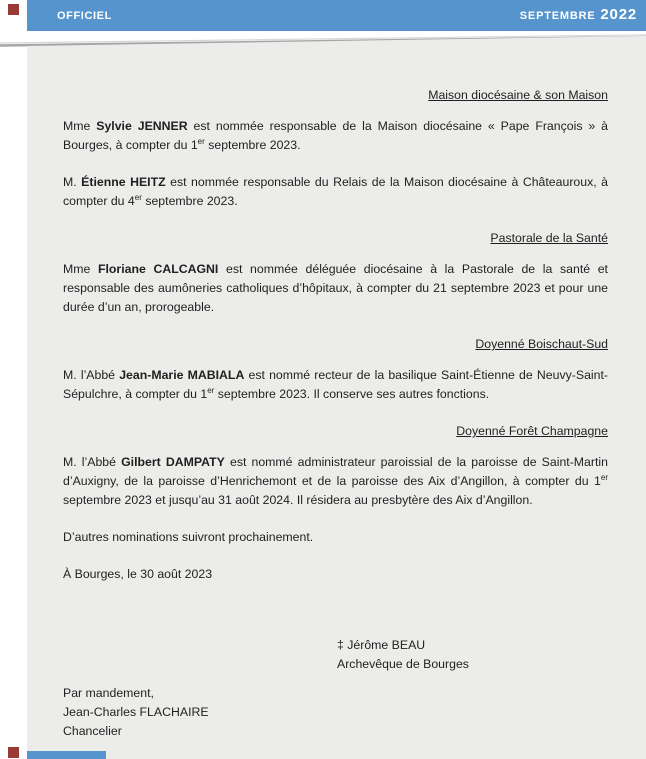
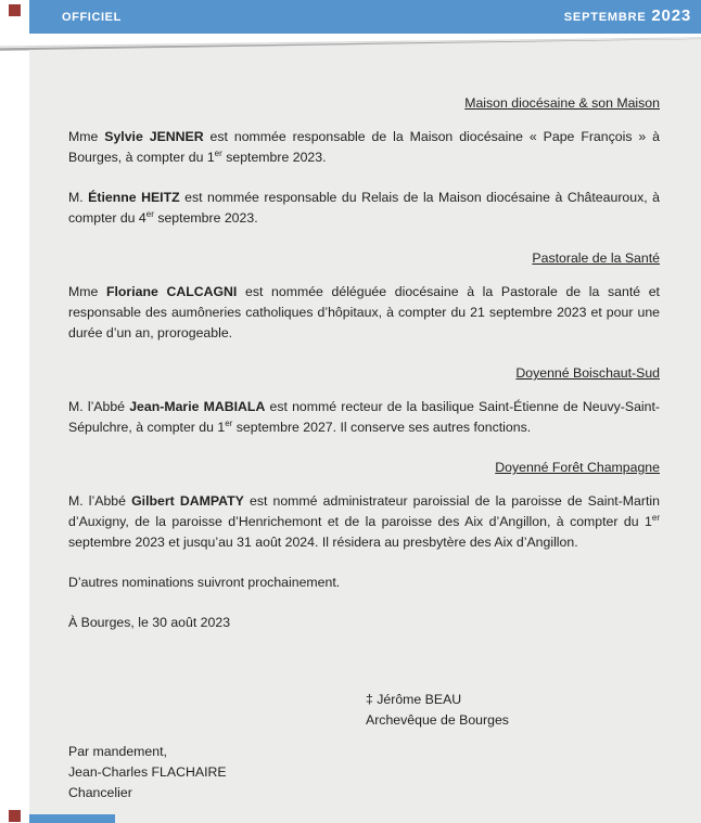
  officiel
- septembre 2022
+ septembre 2023
  Maison diocésaine & son Maison
  Mme Sylvie JENNER est nommée responsable de la Maison diocésaine « Pape François » à Bourges, à compter du 1er septembre 2023.
  M. Étienne HEITZ est nommée responsable du Relais de la Maison diocésaine à Châteauroux, à compter du 4er septembre 2023.
  Pastorale de la Santé
  Mme Floriane CALCAGNI est nommée déléguée diocésaine à la Pastorale de la santé et responsable des aumôneries catholiques d’hôpitaux, à compter du 21 septembre 2023 et pour une durée d’un an, prorogeable.
  Doyenné Boischaut-Sud
- M. l’Abbé Jean-Marie MABIALA est nommé recteur de la basilique Saint-Étienne de Neuvy-Saint-Sépulchre, à compter du 1er septembre 2023. Il conserve ses autres fonctions.
+ M. l’Abbé Jean-Marie MABIALA est nommé recteur de la basilique Saint-Étienne de Neuvy-Saint-Sépulchre, à compter du 1er septembre 2027. Il conserve ses autres fonctions.
  Doyenné Forêt Champagne
  M. l’Abbé Gilbert DAMPATY est nommé administrateur paroissial de la paroisse de Saint-Martin d’Auxigny, de la paroisse d’Henrichemont et de la paroisse des Aix d’Angillon, à compter du 1er septembre 2023 et jusqu’au 31 août 2024. Il résidera au presbytère des Aix d’Angillon.
  D’autres nominations suivront prochainement.
  À Bourges, le 30 août 2023
  ‡ Jérôme BEAU
  Archevêque de Bourges
  Par mandement,
  Jean-Charles FLACHAIRE
  Chancelier
